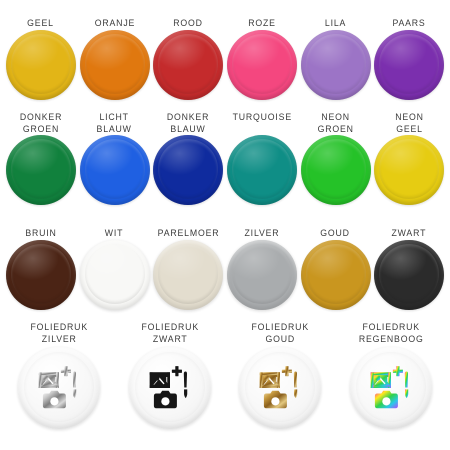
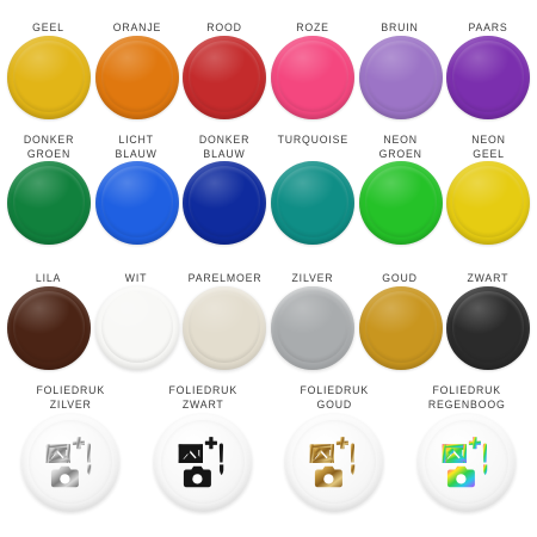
  GEEL
  ORANJE
  ROOD
  ROZE
- LILA
+ BRUIN
  PAARS
  DONKER
  GROEN
  LICHT
  BLAUW
  DONKER
  BLAUW
  TURQUOISE
  NEON
  GROEN
  NEON
  GEEL
- BRUIN
+ LILA
  WIT
  PARELMOER
  ZILVER
  GOUD
  ZWART
  FOLIEDRUK
  ZILVER
  FOLIEDRUK
  ZWART
  FOLIEDRUK
  GOUD
  FOLIEDRUK
  REGENBOOG
